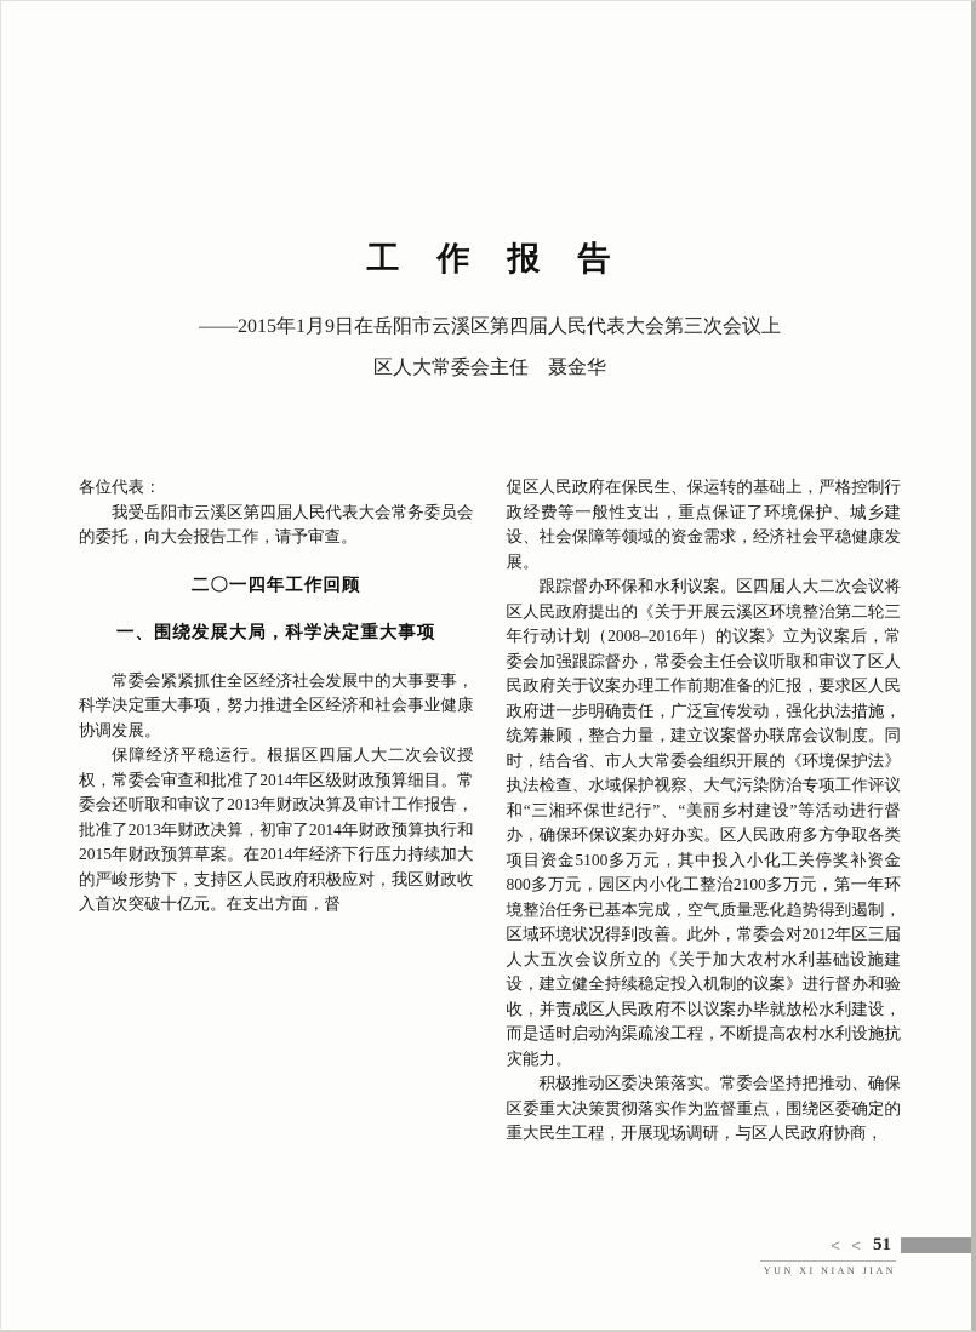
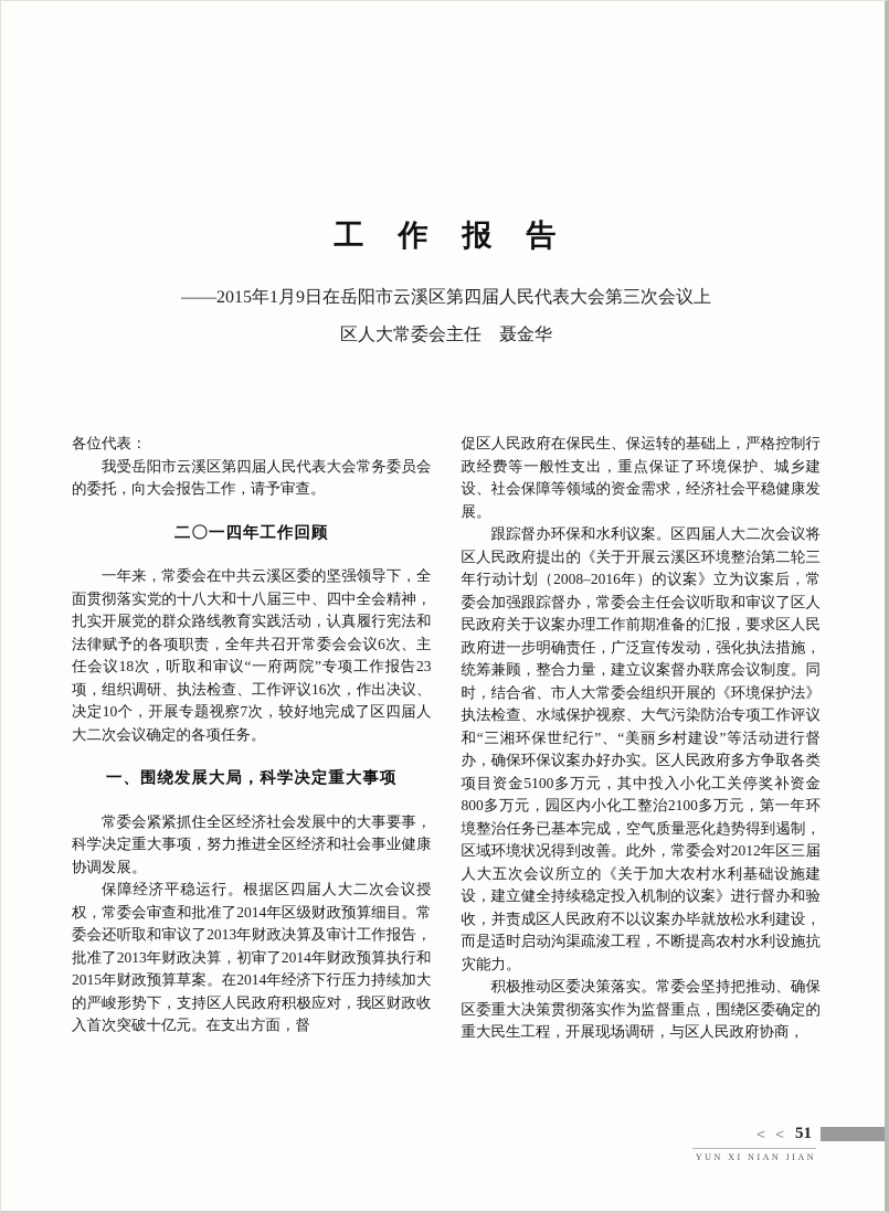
  工 作 报 告
  ——2015年1月9日在岳阳市云溪区第四届人民代表大会第三次会议上
  区人大常委会主任 聂金华
  各位代表：
  我受岳阳市云溪区第四届人民代表大会常务委员会的委托，向大会报告工作，请予审查。
  二〇一四年工作回顾
+ 一年来，常委会在中共云溪区委的坚强领导下，全面贯彻落实党的十八大和十八届三中、四中全会精神，扎实开展党的群众路线教育实践活动，认真履行宪法和法律赋予的各项职责，全年共召开常委会会议6次、主任会议18次，听取和审议“一府两院”专项工作报告23项，组织调研、执法检查、工作评议16次，作出决议、决定10个，开展专题视察7次，较好地完成了区四届人大二次会议确定的各项任务。
  一、围绕发展大局，科学决定重大事项
  常委会紧紧抓住全区经济社会发展中的大事要事，科学决定重大事项，努力推进全区经济和社会事业健康协调发展。
  保障经济平稳运行。根据区四届人大二次会议授权，常委会审查和批准了2014年区级财政预算细目。常委会还听取和审议了2013年财政决算及审计工作报告，批准了2013年财政决算，初审了2014年财政预算执行和2015年财政预算草案。在2014年经济下行压力持续加大的严峻形势下，支持区人民政府积极应对，我区财政收入首次突破十亿元。在支出方面，督
  促区人民政府在保民生、保运转的基础上，严格控制行政经费等一般性支出，重点保证了环境保护、城乡建设、社会保障等领域的资金需求，经济社会平稳健康发展。
  跟踪督办环保和水利议案。区四届人大二次会议将区人民政府提出的《关于开展云溪区环境整治第二轮三年行动计划（2008–2016年）的议案》立为议案后，常委会加强跟踪督办，常委会主任会议听取和审议了区人民政府关于议案办理工作前期准备的汇报，要求区人民政府进一步明确责任，广泛宣传发动，强化执法措施，统筹兼顾，整合力量，建立议案督办联席会议制度。同时，结合省、市人大常委会组织开展的《环境保护法》执法检查、水域保护视察、大气污染防治专项工作评议和“三湘环保世纪行”、“美丽乡村建设”等活动进行督办，确保环保议案办好办实。区人民政府多方争取各类项目资金5100多万元，其中投入小化工关停奖补资金800多万元，园区内小化工整治2100多万元，第一年环境整治任务已基本完成，空气质量恶化趋势得到遏制，区域环境状况得到改善。此外，常委会对2012年区三届人大五次会议所立的《关于加大农村水利基础设施建设，建立健全持续稳定投入机制的议案》进行督办和验收，并责成区人民政府不以议案办毕就放松水利建设，而是适时启动沟渠疏浚工程，不断提高农村水利设施抗灾能力。
  积极推动区委决策落实。常委会坚持把推动、确保区委重大决策贯彻落实作为监督重点，围绕区委确定的重大民生工程，开展现场调研，与区人民政府协商，
  < <
  51
  YUN XI NIAN JIAN
